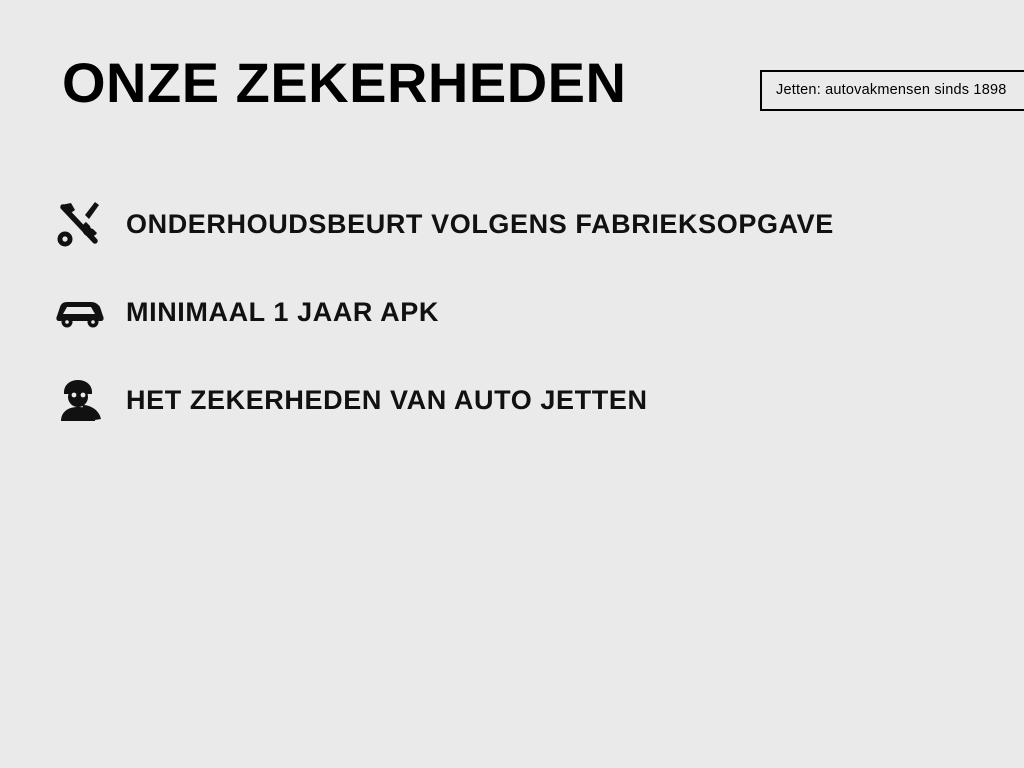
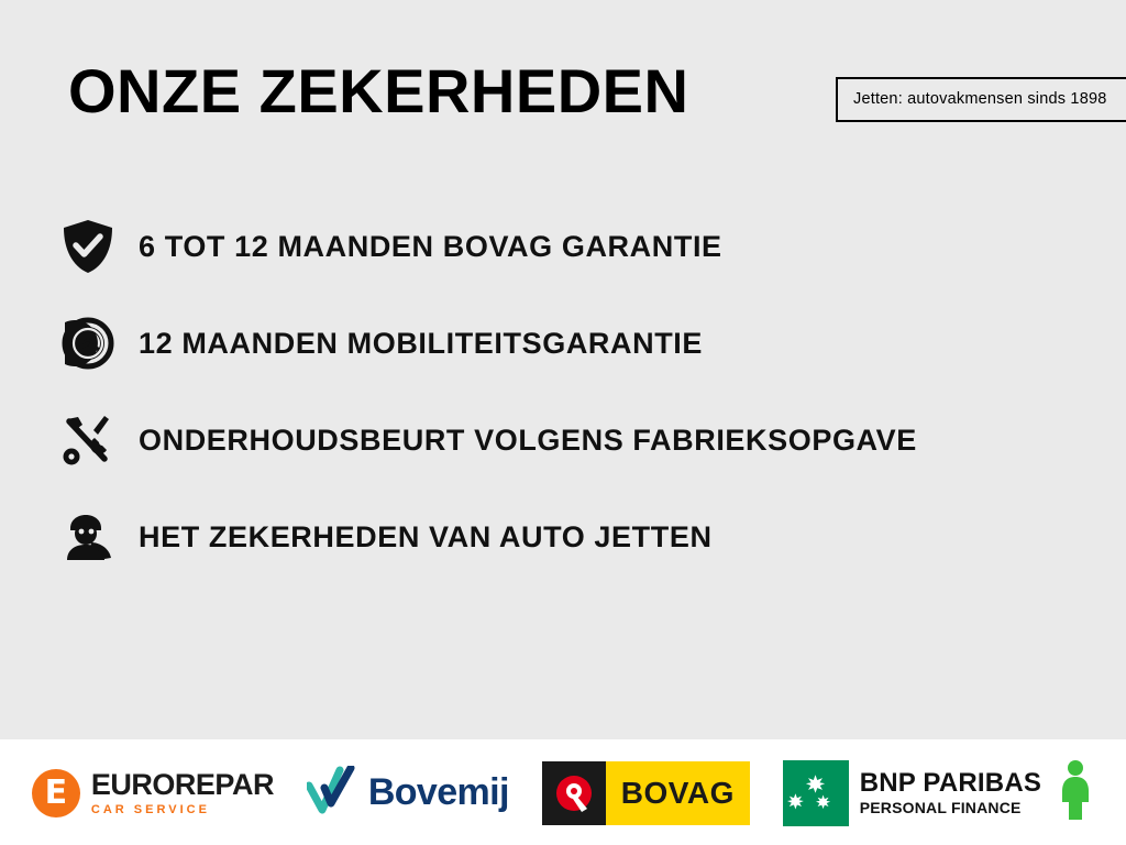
  ONZE ZEKERHEDEN
  Jetten: autovakmensen sinds 1898
+ 6 TOT 12 MAANDEN BOVAG GARANTIE
+ 12 MAANDEN MOBILITEITSGARANTIE
  ONDERHOUDSBEURT VOLGENS FABRIEKSOPGAVE
- MINIMAAL 1 JAAR APK
  HET ZEKERHEDEN VAN AUTO JETTEN
+ E
+ EUROREPAR
+ CAR SERVICE
+ Bovemij
+ BOVAG
+ BNP PARIBAS
+ PERSONAL FINANCE
